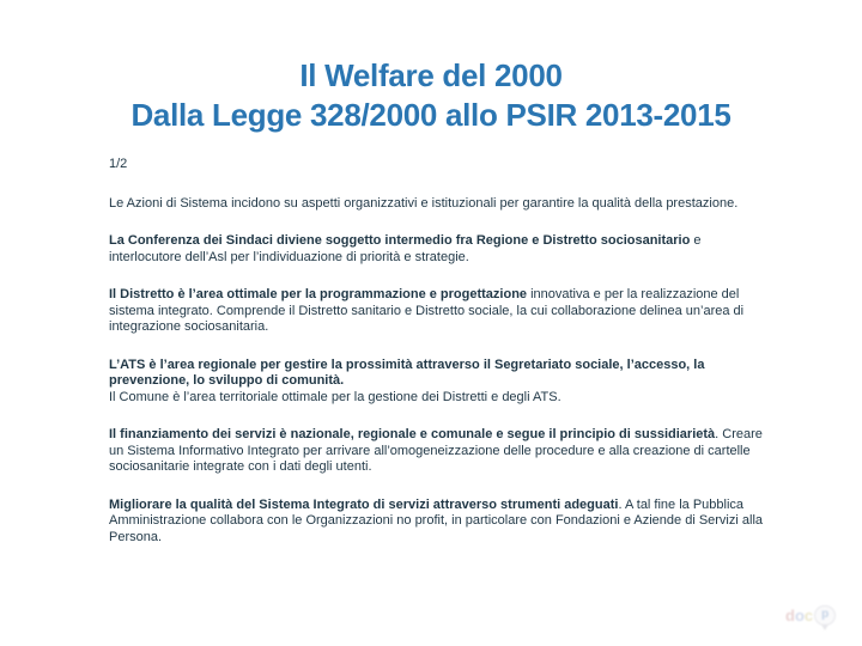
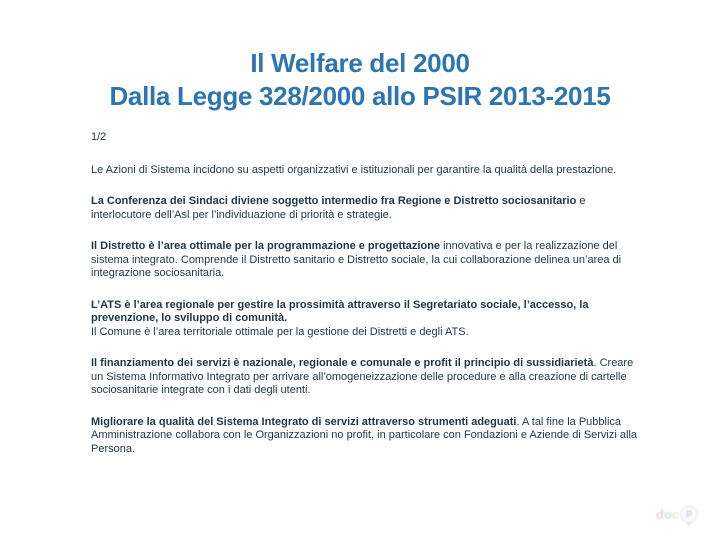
  Il Welfare del 2000
  Dalla Legge 328/2000 allo PSIR 2013-2015
  1/2
  Le Azioni di Sistema incidono su aspetti organizzativi e istituzionali per garantire la qualità della prestazione.
  La Conferenza dei Sindaci diviene soggetto intermedio fra Regione e Distretto sociosanitario e interlocutore dell’Asl per l’individuazione di priorità e strategie.
  Il Distretto è l’area ottimale per la programmazione e progettazione innovativa e per la realizzazione del sistema integrato. Comprende il Distretto sanitario e Distretto sociale, la cui collaborazione delinea un’area di integrazione sociosanitaria.
  L’ATS è l’area regionale per gestire la prossimità attraverso il Segretariato sociale, l’accesso, la prevenzione, lo sviluppo di comunità.
  Il Comune è l’area territoriale ottimale per la gestione dei Distretti e degli ATS.
- Il finanziamento dei servizi è nazionale, regionale e comunale e segue il principio di sussidiarietà. Creare un Sistema Informativo Integrato per arrivare all’omogeneizzazione delle procedure e alla creazione di cartelle sociosanitarie integrate con i dati degli utenti.
+ Il finanziamento dei servizi è nazionale, regionale e comunale e profit il principio di sussidiarietà. Creare un Sistema Informativo Integrato per arrivare all’omogeneizzazione delle procedure e alla creazione di cartelle sociosanitarie integrate con i dati degli utenti.
  Migliorare la qualità del Sistema Integrato di servizi attraverso strumenti adeguati. A tal fine la Pubblica Amministrazione collabora con le Organizzazioni no profit, in particolare con Fondazioni e Aziende di Servizi alla Persona.
  d
  o
  c
  p
